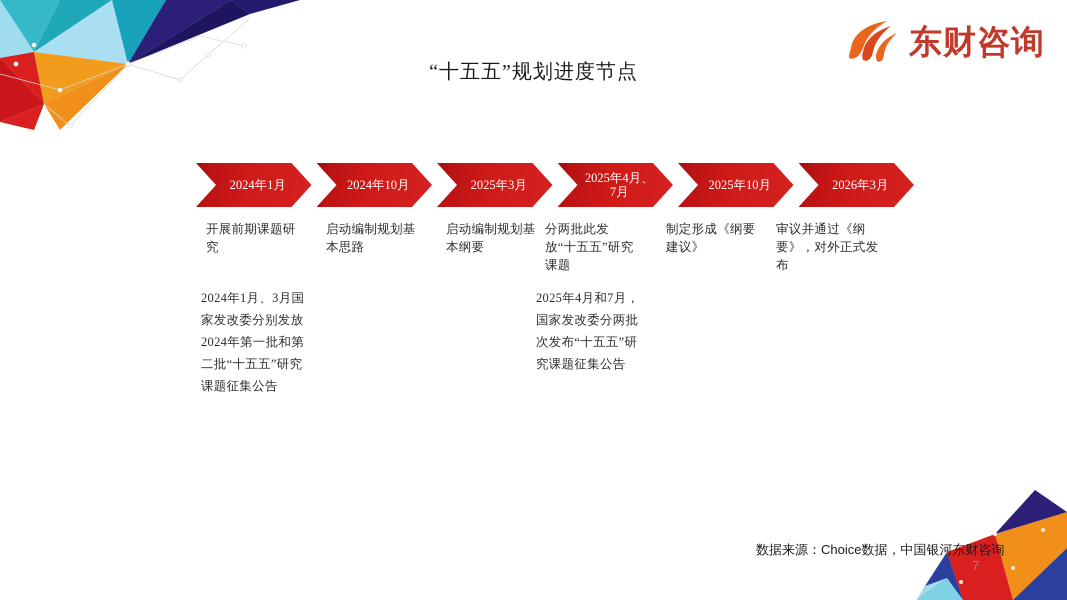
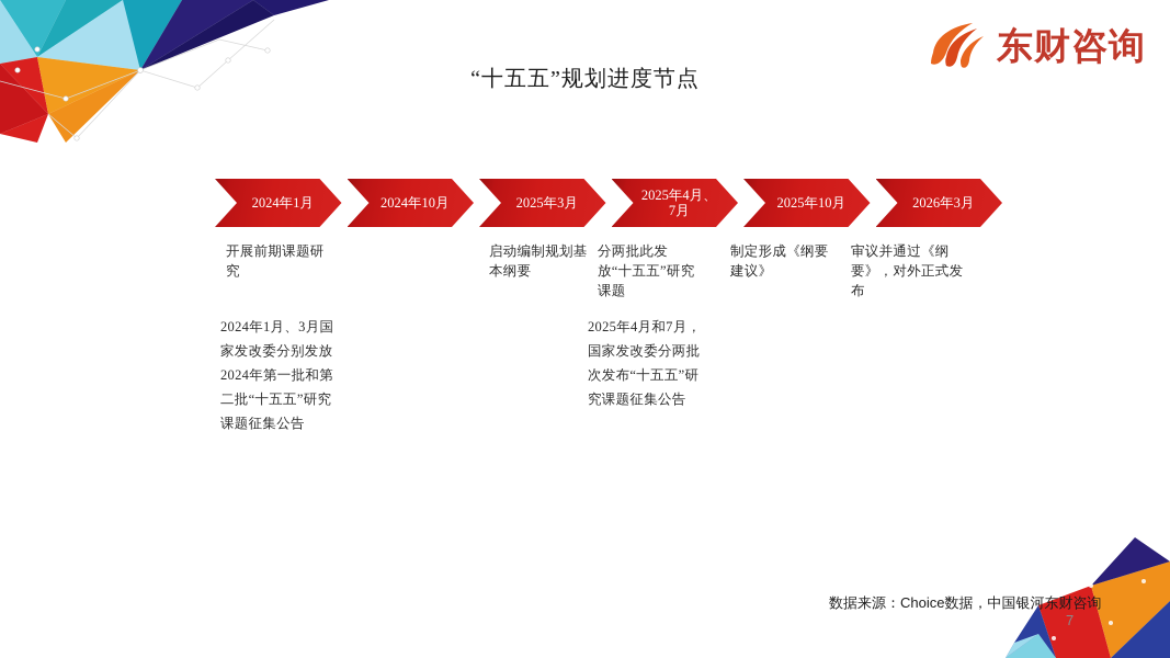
  东财咨询
  “十五五”规划进度节点
  2024年1月
  2024年10月
  2025年3月
  2025年4月、
  7月
  2025年10月
  2026年3月
  开展前期课题研究
- 启动编制规划基本思路
  启动编制规划基本纲要
  分两批此发放“十五五”研究课题
  制定形成《纲要建议》
  审议并通过《纲要》，对外正式发布
  2024年1月、3月国家发改委分别发放2024年第一批和第二批“十五五”研究课题征集公告
  2025年4月和7月，国家发改委分两批次发布“十五五”研究课题征集公告
  数据来源：Choice数据，中国银河东财咨询
  7
